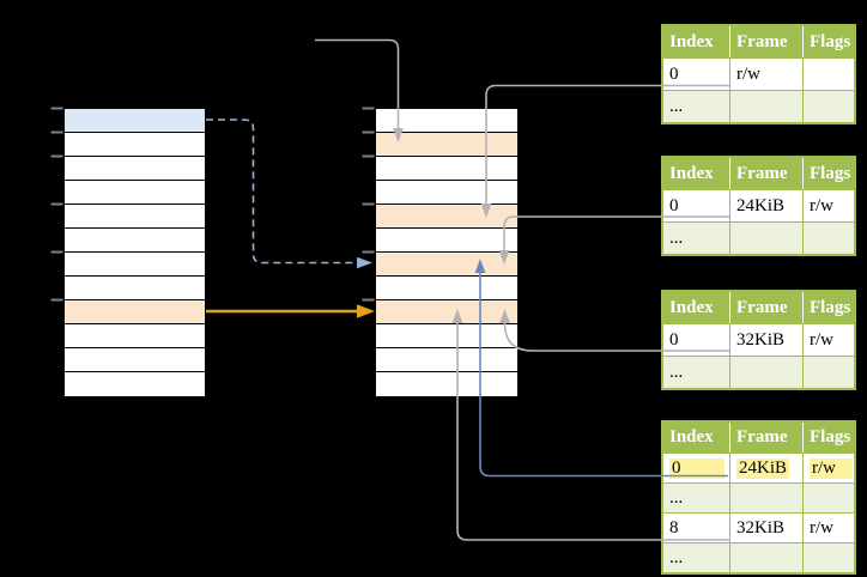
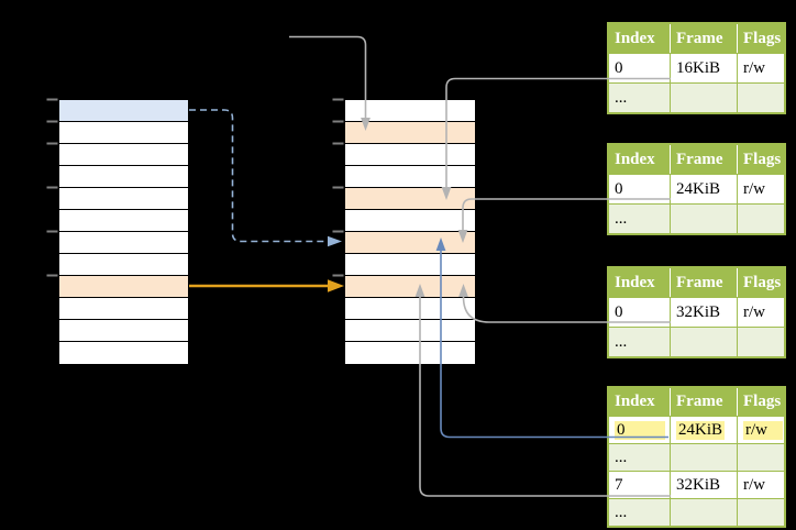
  Index
  Frame
  Flags
  0
+ 16KiB
  r/w
  ...
  Index
  Frame
  Flags
  0
  24KiB
  r/w
  ...
  Index
  Frame
  Flags
  0
  32KiB
  r/w
  ...
  Index
  Frame
  Flags
  0
  24KiB
  r/w
  ...
- 8
+ 7
  32KiB
  r/w
  ...
